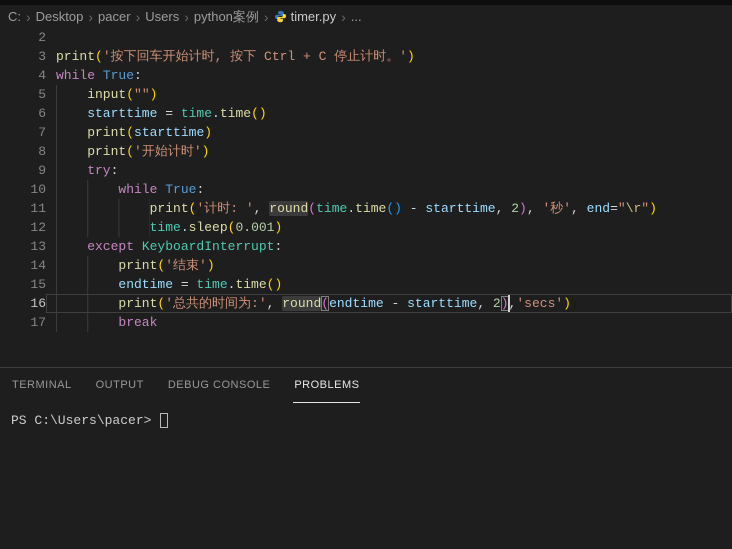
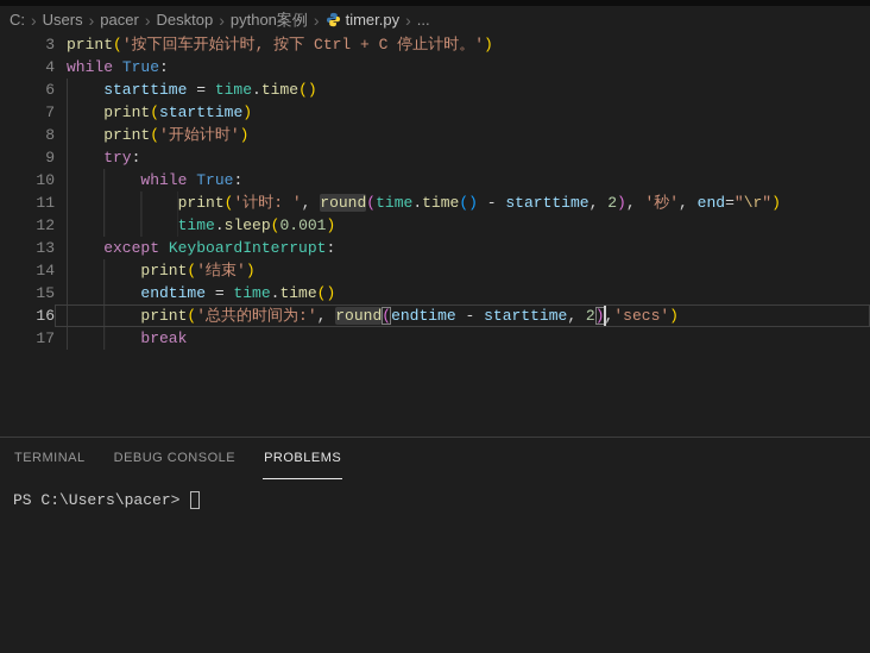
  C:
  ›
- Desktop
+ Users
  ›
  pacer
  ›
- Users
+ Desktop
  ›
  python案例
  ›
  timer.py
  ›
  ...
- 2
  3
  print('按下回车开始计时, 按下 Ctrl + C 停止计时。')
  4
  while True:
- 5
- input("")
  6
  starttime = time.time()
  7
  print(starttime)
  8
  print('开始计时')
  9
  try:
  10
  while True:
  11
  print('计时: ', round(time.time() - starttime, 2), '秒', end="\r")
  12
  time.sleep(0.001)
  13
  except KeyboardInterrupt:
  14
  print('结束')
  15
  endtime = time.time()
  16
  print('总共的时间为:', round(endtime - starttime, 2),'secs')
  17
  break
  TERMINAL
- OUTPUT
  DEBUG CONSOLE
  PROBLEMS
  PS C:\Users\pacer>
